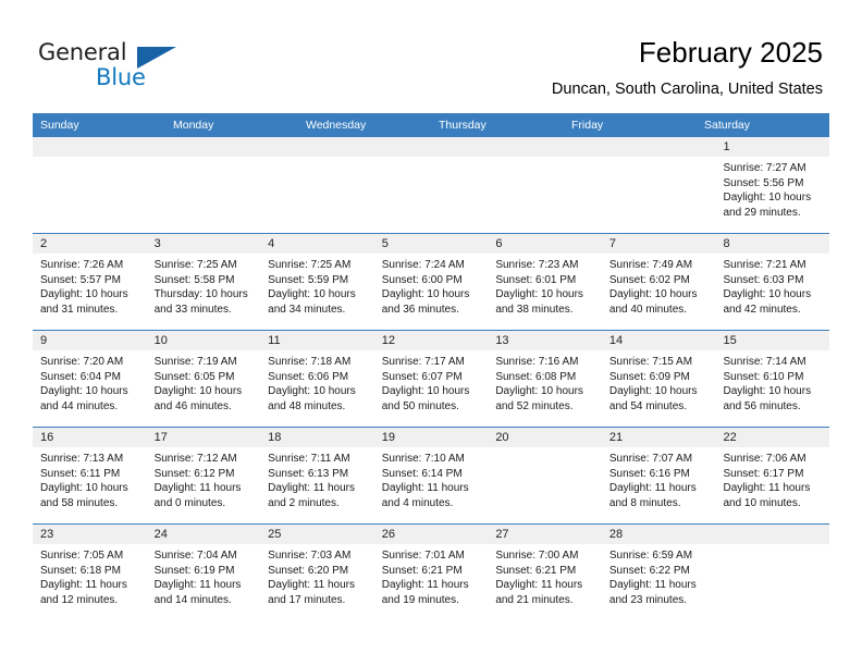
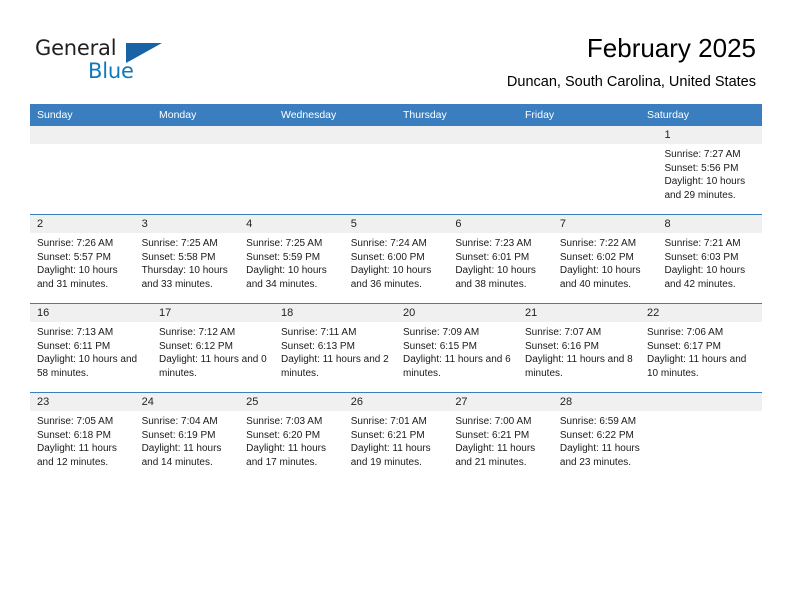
  General
  Blue
  February 2025
  Duncan, South Carolina, United States
  Sunday
  Monday
  Wednesday
  Thursday
  Friday
  Saturday
  1
  Sunrise: 7:27 AM
  Sunset: 5:56 PM
  Daylight: 10 hours and 29 minutes.
  2
  Sunrise: 7:26 AM
  Sunset: 5:57 PM
  Daylight: 10 hours and 31 minutes.
  3
  Sunrise: 7:25 AM
  Sunset: 5:58 PM
  Thursday: 10 hours and 33 minutes.
  4
  Sunrise: 7:25 AM
  Sunset: 5:59 PM
  Daylight: 10 hours and 34 minutes.
  5
  Sunrise: 7:24 AM
  Sunset: 6:00 PM
  Daylight: 10 hours and 36 minutes.
  6
  Sunrise: 7:23 AM
  Sunset: 6:01 PM
  Daylight: 10 hours and 38 minutes.
  7
- Sunrise: 7:49 AM
+ Sunrise: 7:22 AM
  Sunset: 6:02 PM
  Daylight: 10 hours and 40 minutes.
  8
  Sunrise: 7:21 AM
  Sunset: 6:03 PM
  Daylight: 10 hours and 42 minutes.
- 9
- Sunrise: 7:20 AM
- Sunset: 6:04 PM
- Daylight: 10 hours and 44 minutes.
- 10
- Sunrise: 7:19 AM
- Sunset: 6:05 PM
- Daylight: 10 hours and 46 minutes.
- 11
- Sunrise: 7:18 AM
- Sunset: 6:06 PM
- Daylight: 10 hours and 48 minutes.
- 12
- Sunrise: 7:17 AM
- Sunset: 6:07 PM
- Daylight: 10 hours and 50 minutes.
- 13
- Sunrise: 7:16 AM
- Sunset: 6:08 PM
- Daylight: 10 hours and 52 minutes.
- 14
- Sunrise: 7:15 AM
- Sunset: 6:09 PM
- Daylight: 10 hours and 54 minutes.
- 15
- Sunrise: 7:14 AM
- Sunset: 6:10 PM
- Daylight: 10 hours and 56 minutes.
  16
  Sunrise: 7:13 AM
  Sunset: 6:11 PM
  Daylight: 10 hours and 58 minutes.
  17
  Sunrise: 7:12 AM
  Sunset: 6:12 PM
  Daylight: 11 hours and 0 minutes.
  18
  Sunrise: 7:11 AM
  Sunset: 6:13 PM
  Daylight: 11 hours and 2 minutes.
- 19
- Sunrise: 7:10 AM
- Sunset: 6:14 PM
- Daylight: 11 hours and 4 minutes.
  20
+ Sunrise: 7:09 AM
+ Sunset: 6:15 PM
+ Daylight: 11 hours and 6 minutes.
  21
  Sunrise: 7:07 AM
  Sunset: 6:16 PM
  Daylight: 11 hours and 8 minutes.
  22
  Sunrise: 7:06 AM
  Sunset: 6:17 PM
  Daylight: 11 hours and 10 minutes.
  23
  Sunrise: 7:05 AM
  Sunset: 6:18 PM
  Daylight: 11 hours and 12 minutes.
  24
  Sunrise: 7:04 AM
  Sunset: 6:19 PM
  Daylight: 11 hours and 14 minutes.
  25
  Sunrise: 7:03 AM
  Sunset: 6:20 PM
  Daylight: 11 hours and 17 minutes.
  26
  Sunrise: 7:01 AM
  Sunset: 6:21 PM
  Daylight: 11 hours and 19 minutes.
  27
  Sunrise: 7:00 AM
  Sunset: 6:21 PM
  Daylight: 11 hours and 21 minutes.
  28
  Sunrise: 6:59 AM
  Sunset: 6:22 PM
  Daylight: 11 hours and 23 minutes.
